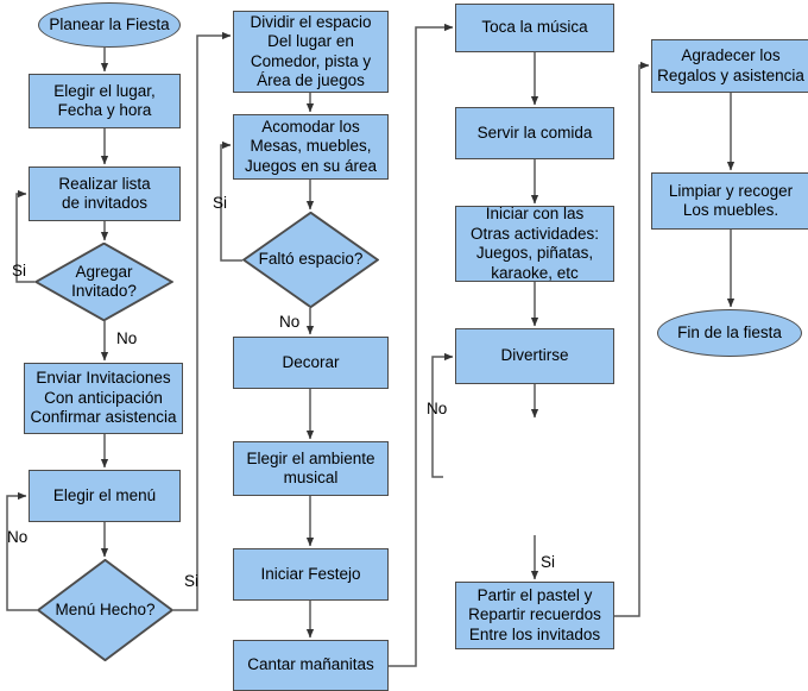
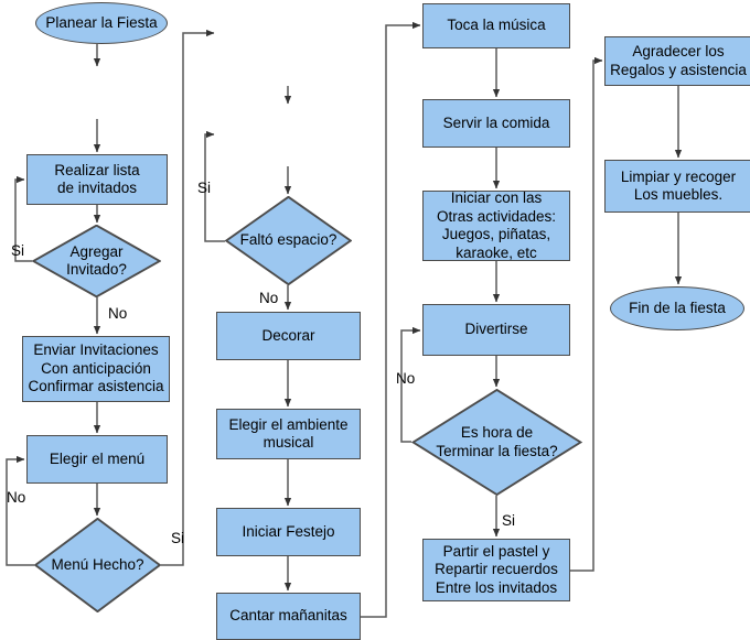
  Planear la Fiesta
- Elegir el lugar,
- Fecha y hora
  Realizar lista
  de invitados
  Agregar
  Invitado?
  Enviar Invitaciones
  Con anticipación
  Confirmar asistencia
  Elegir el menú
  Menú Hecho?
- Dividir el espacio
- Del lugar en
- Comedor, pista y
- Área de juegos
- Acomodar los
- Mesas, muebles,
- Juegos en su área
  Faltó espacio?
  Decorar
  Elegir el ambiente
  musical
  Iniciar Festejo
  Cantar mañanitas
  Toca la música
  Servir la comida
  Iniciar con las
  Otras actividades:
  Juegos, piñatas,
  karaoke, etc
  Divertirse
+ Es hora de
+ Terminar la fiesta?
  Partir el pastel y
  Repartir recuerdos
  Entre los invitados
  Agradecer los
  Regalos y asistencia
  Limpiar y recoger
  Los muebles.
  Fin de la fiesta
  Si
  No
  No
  Si
  Si
  No
  No
  Si
